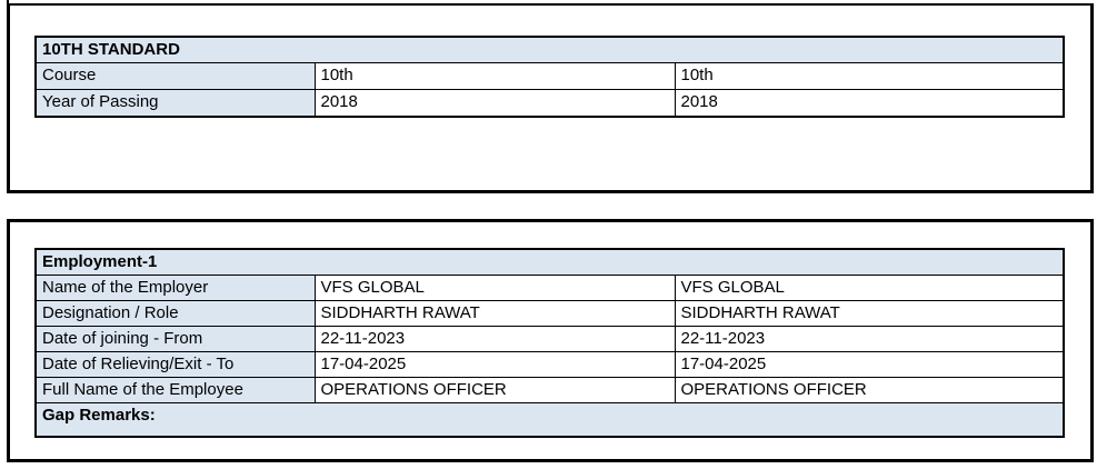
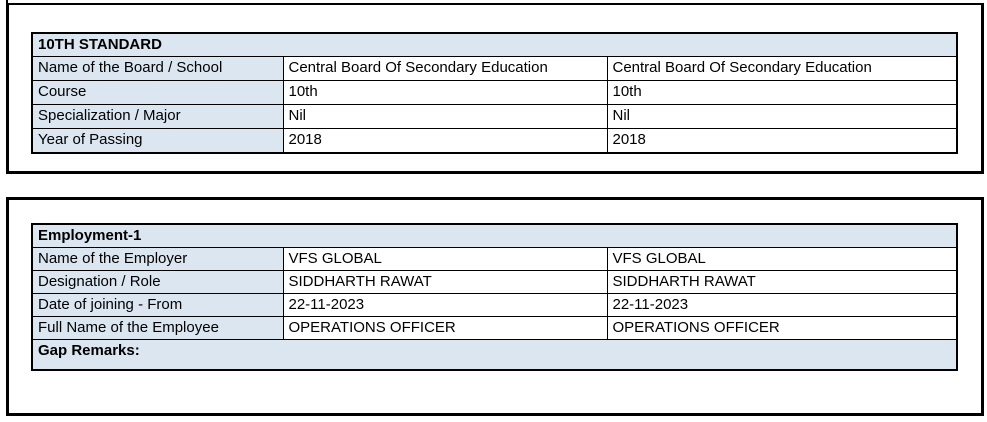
  10TH STANDARD
+ Name of the Board / School	Central Board Of Secondary Education	Central Board Of Secondary Education
  Course	10th	10th
+ Specialization / Major	Nil	Nil
  Year of Passing	2018	2018
  Employment-1
  Name of the Employer	VFS GLOBAL	VFS GLOBAL
  Designation / Role	SIDDHARTH RAWAT	SIDDHARTH RAWAT
  Date of joining - From	22-11-2023	22-11-2023
- Date of Relieving/Exit - To	17-04-2025	17-04-2025
  Full Name of the Employee	OPERATIONS OFFICER	OPERATIONS OFFICER
  Gap Remarks:
